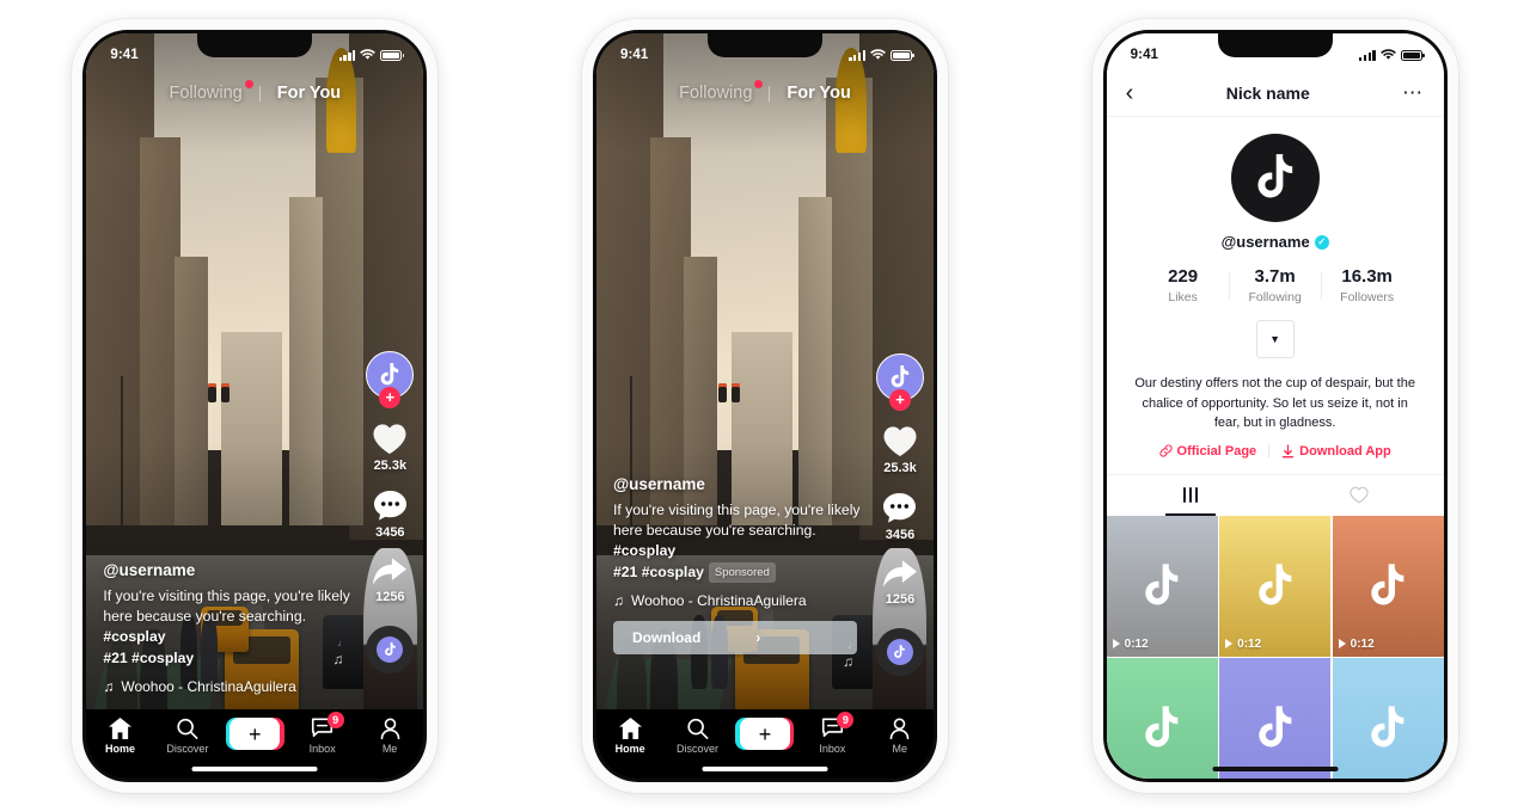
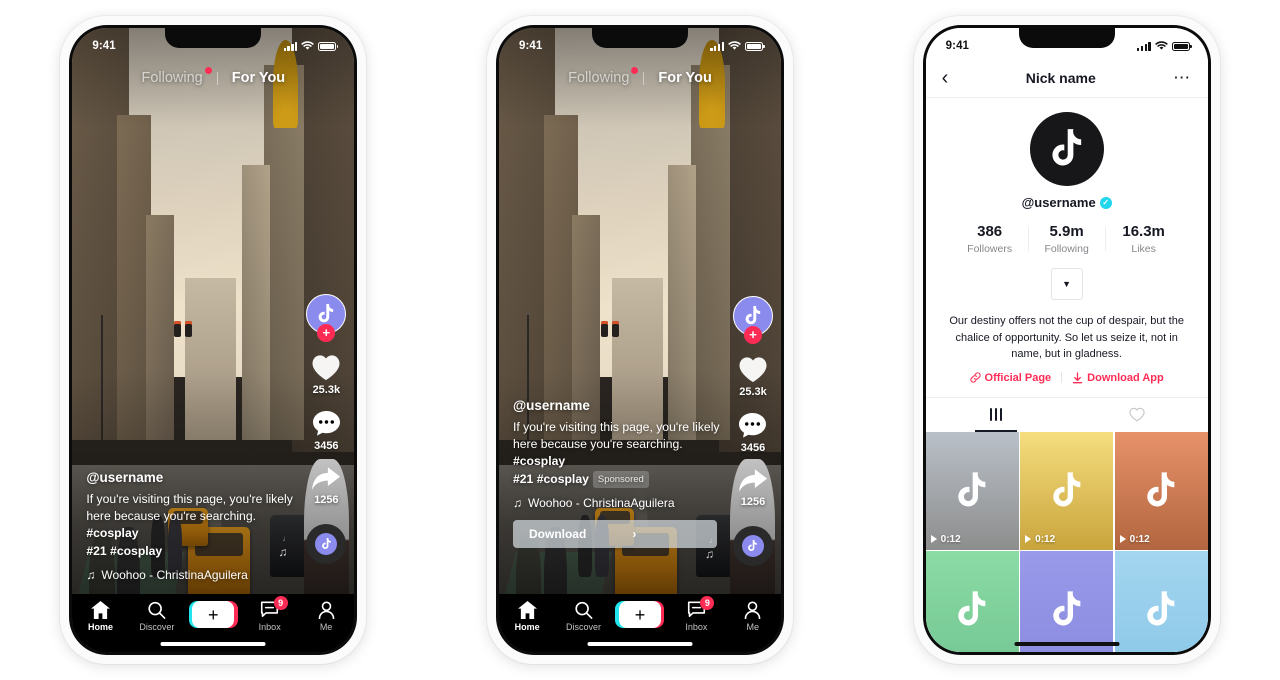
  9:41
  Following
  For You
  +
  25.3k
  3456
  1256
  ♩
  ♫
  @username
  If you're visiting this page, you're likely
  here because you're searching. #cosplay
  #21 #cosplay
  ♫
  Woohoo - ChristinaAguilera
  Home
  Discover
  +
  9
  Inbox
  Me
  9:41
  Following
  For You
  +
  25.3k
  3456
  1256
  ♩
  ♫
  @username
  If you're visiting this page, you're likely
  here because you're searching. #cosplay
  #21 #cosplay Sponsored
  ♫
  Woohoo - ChristinaAguilera
  Download
  ›
  Home
  Discover
  +
  9
  Inbox
  Me
  9:41
  ‹
  Nick name
  ⋯
  @username
  ✓
- 229
+ 386
- Likes
+ Followers
- 3.7m
+ 5.9m
  Following
  16.3m
- Followers
+ Likes
  ▼
- Our destiny offers not the cup of despair, but the chalice of opportunity. So let us seize it, not in fear, but in gladness.
+ Our destiny offers not the cup of despair, but the chalice of opportunity. So let us seize it, not in name, but in gladness.
  Official Page
  Download App
  0:12
  0:12
  0:12
